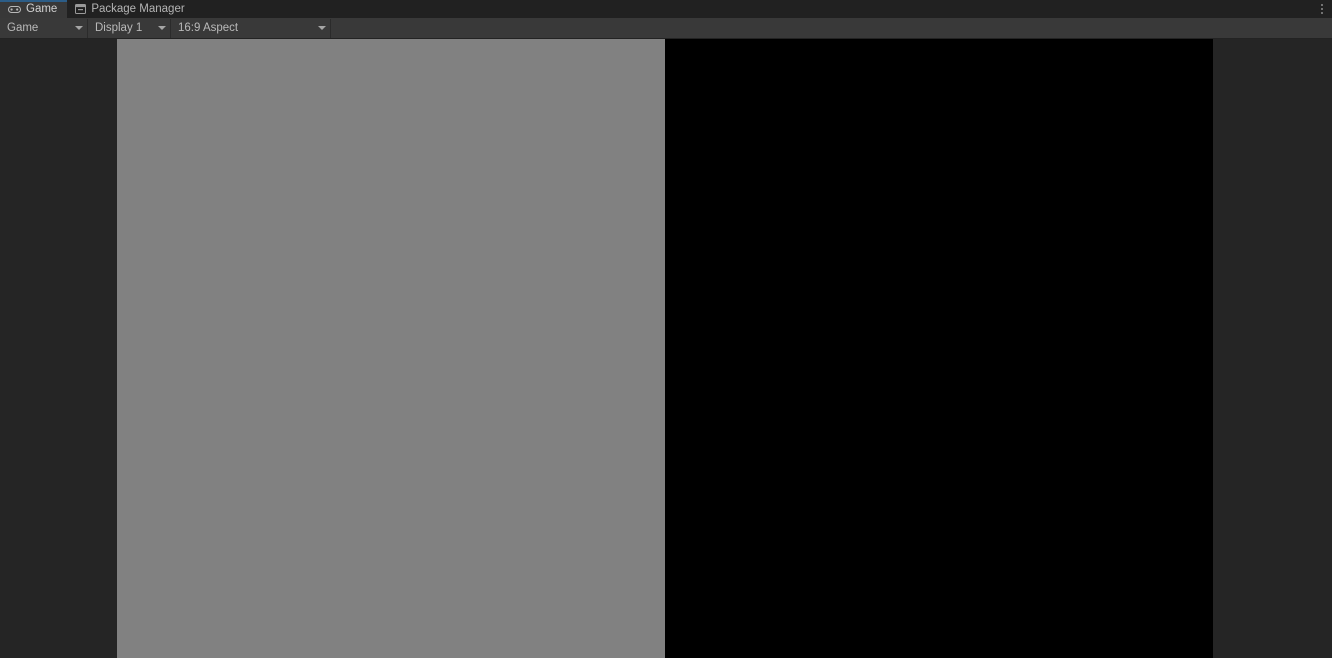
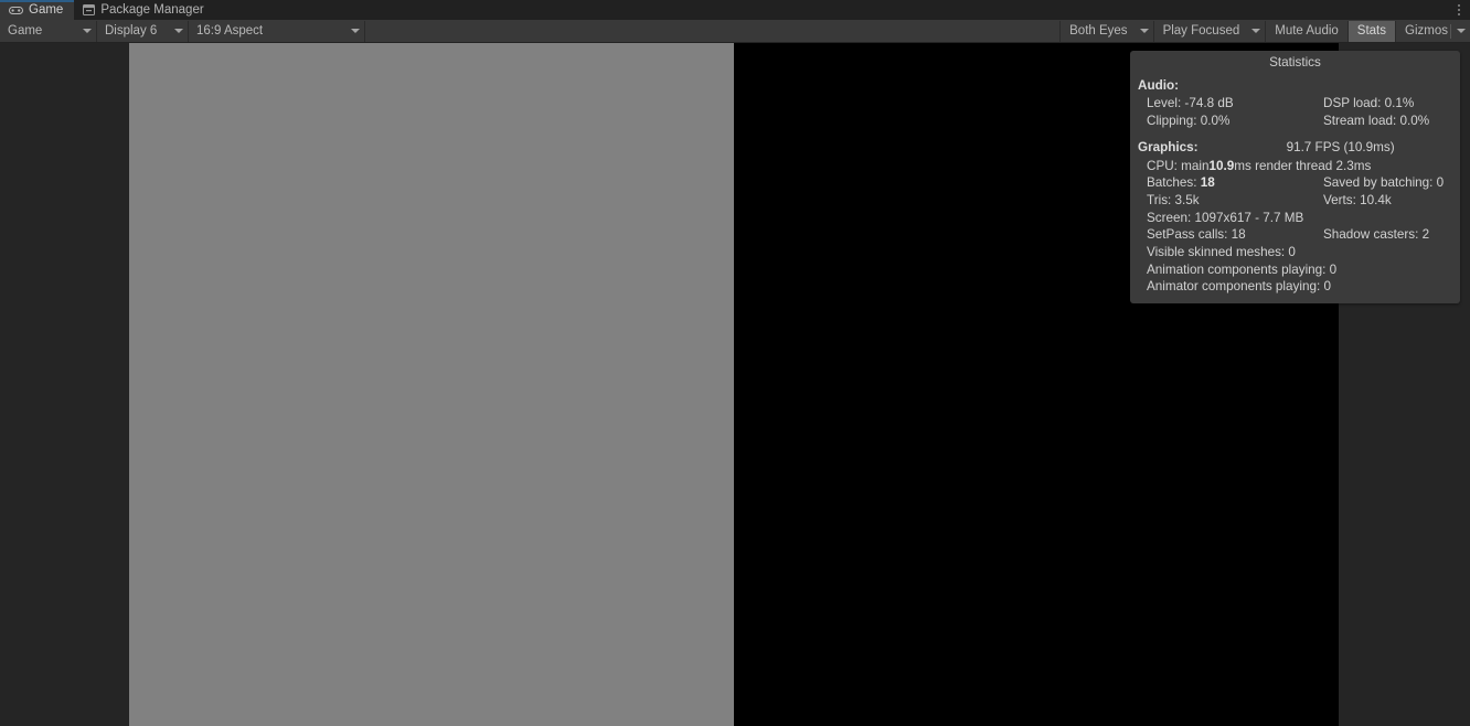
  Game
  Package Manager
  Game
- Display 1
+ Display 6
  16:9 Aspect
+ Both Eyes
+ Play Focused
+ Mute Audio
+ Stats
+ Gizmos
+ Statistics
+ Audio:
+ Level: -74.8 dB
+ DSP load: 0.1%
+ Clipping: 0.0%
+ Stream load: 0.0%
+ Graphics:
+ 91.7 FPS (10.9ms)
+ CPU: main
+ 10.9
+ ms render thread 2.3ms
+ Batches: 18
+ Saved by batching: 0
+ Tris: 3.5k
+ Verts: 10.4k
+ Screen: 1097x617 - 7.7 MB
+ SetPass calls: 18
+ Shadow casters: 2
+ Visible skinned meshes: 0
+ Animation components playing: 0
+ Animator components playing: 0
